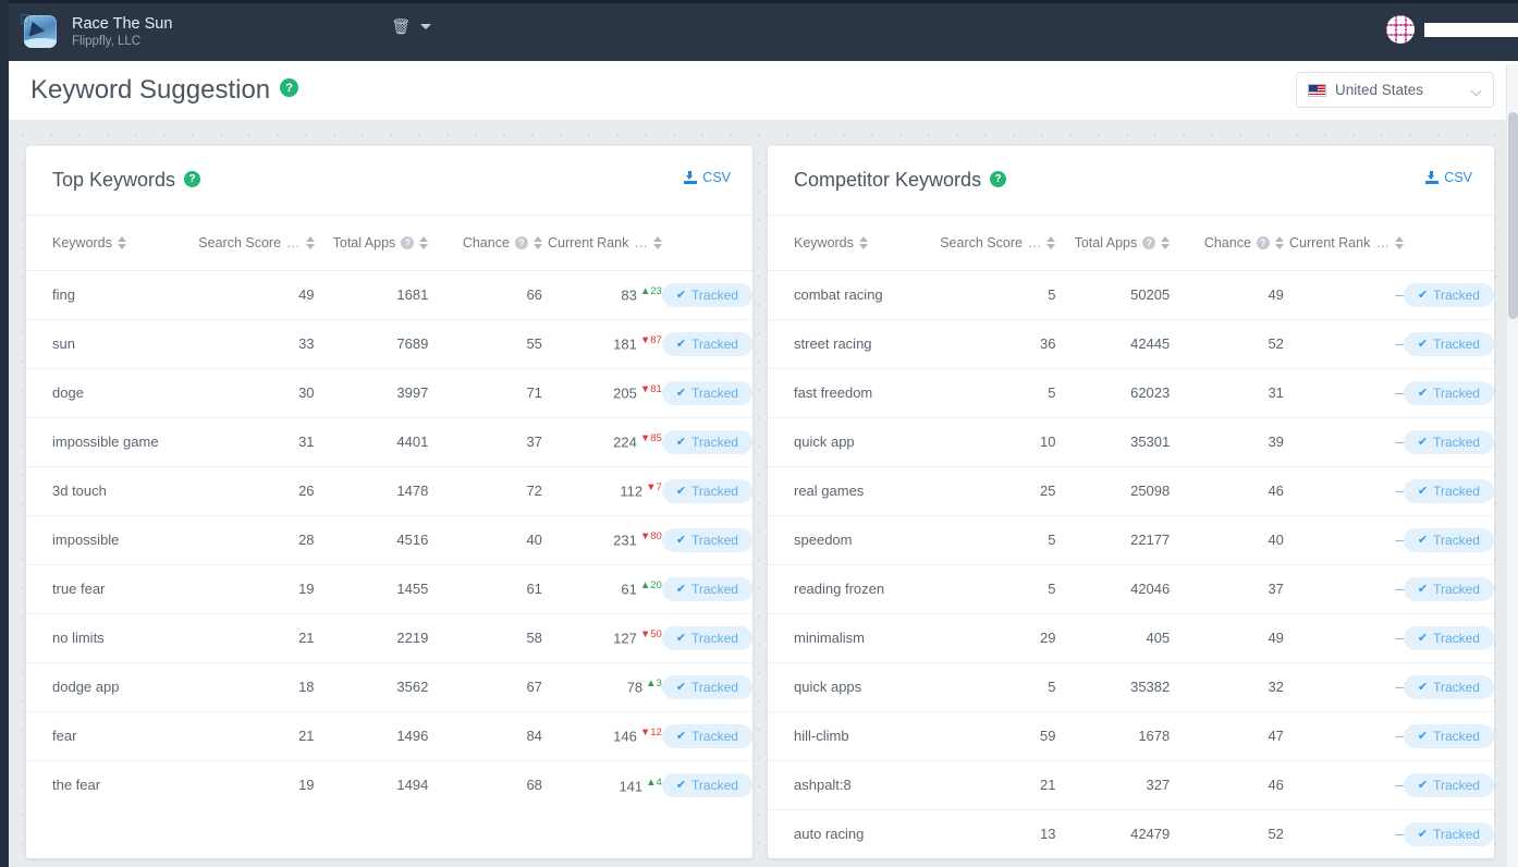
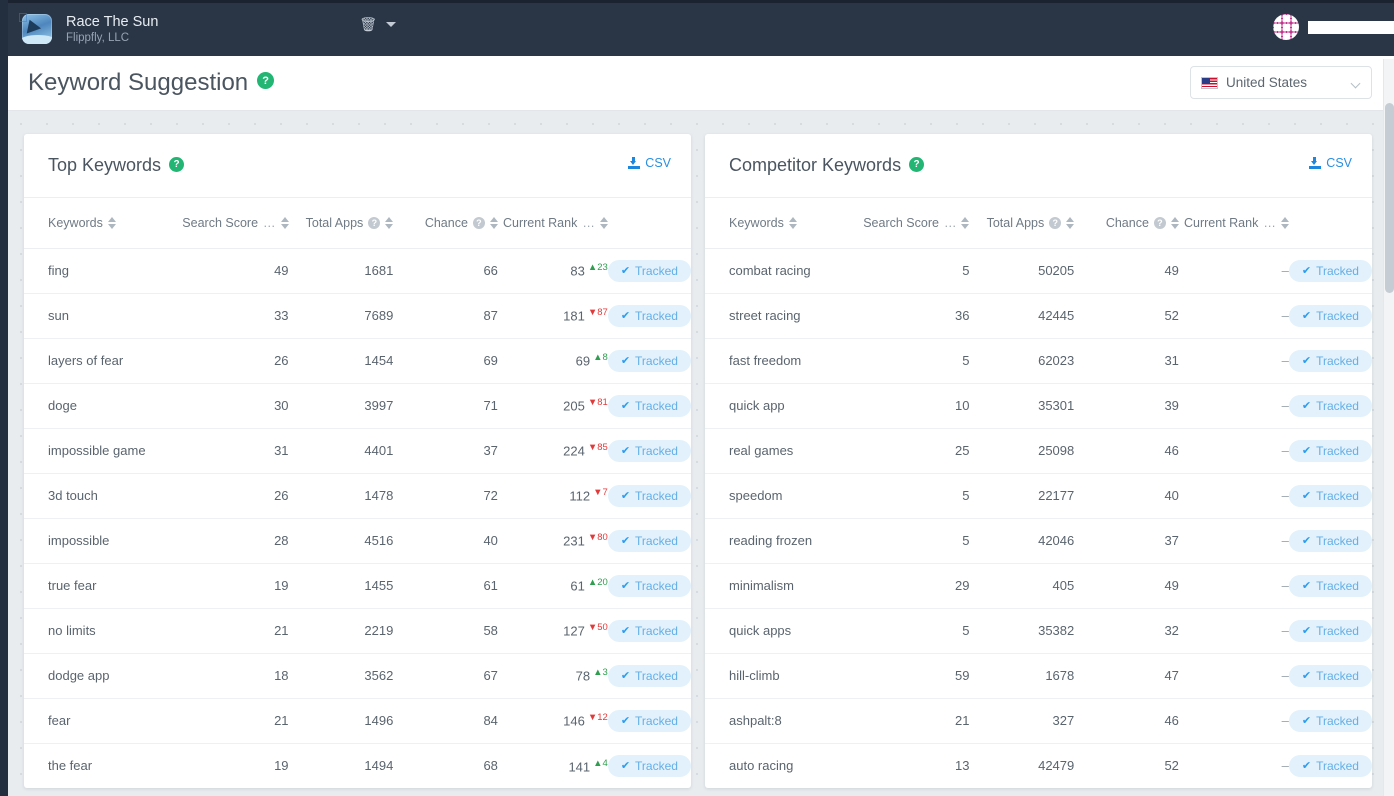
  
  Race The Sun
  Flippfly, LLC
  🗑
  Keyword Suggestion ?
  United States
  Top Keywords
  ?
  CSV
  Keywords	Search Score …	Total Apps ?	Chance ?	Current Rank …
  fing	49	1681	66	83 ▲23	✔ Tracked
- sun	33	7689	55	181 ▼87	✔ Tracked
+ sun	33	7689	87	181 ▼87	✔ Tracked
+ layers of fear	26	1454	69	69 ▲8	✔ Tracked
  doge	30	3997	71	205 ▼81	✔ Tracked
  impossible game	31	4401	37	224 ▼85	✔ Tracked
  3d touch	26	1478	72	112 ▼7	✔ Tracked
  impossible	28	4516	40	231 ▼80	✔ Tracked
  true fear	19	1455	61	61 ▲20	✔ Tracked
  no limits	21	2219	58	127 ▼50	✔ Tracked
  dodge app	18	3562	67	78 ▲3	✔ Tracked
  fear	21	1496	84	146 ▼12	✔ Tracked
  the fear	19	1494	68	141 ▲4	✔ Tracked
  Competitor Keywords
  ?
  CSV
  Keywords	Search Score …	Total Apps ?	Chance ?	Current Rank …
  combat racing	5	50205	49	–	✔ Tracked
  street racing	36	42445	52	–	✔ Tracked
  fast freedom	5	62023	31	–	✔ Tracked
  quick app	10	35301	39	–	✔ Tracked
  real games	25	25098	46	–	✔ Tracked
  speedom	5	22177	40	–	✔ Tracked
  reading frozen	5	42046	37	–	✔ Tracked
  minimalism	29	405	49	–	✔ Tracked
  quick apps	5	35382	32	–	✔ Tracked
  hill-climb	59	1678	47	–	✔ Tracked
  ashpalt:8	21	327	46	–	✔ Tracked
  auto racing	13	42479	52	–	✔ Tracked
